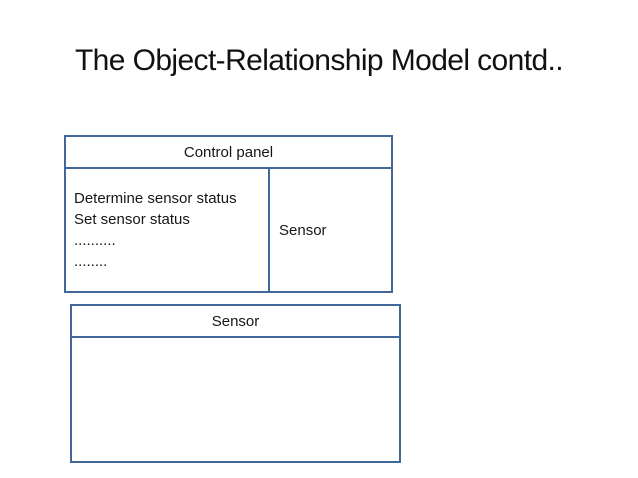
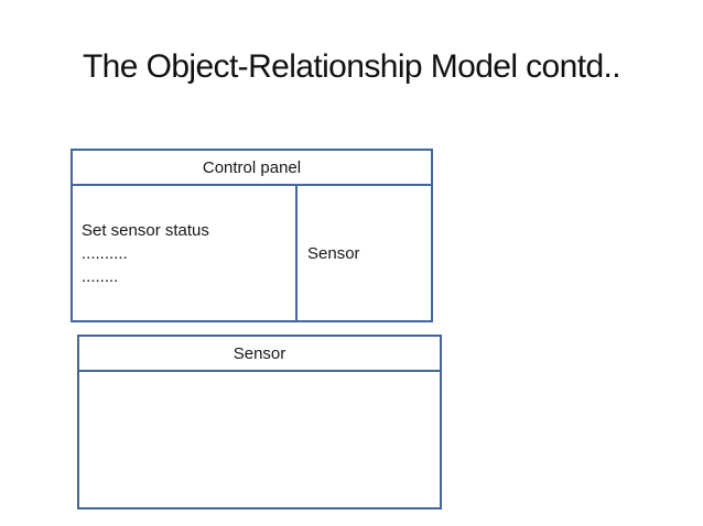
  The Object-Relationship Model contd..
  Control panel
- Determine sensor status
  Set sensor status
  ..........
  ........
  Sensor
  Sensor
